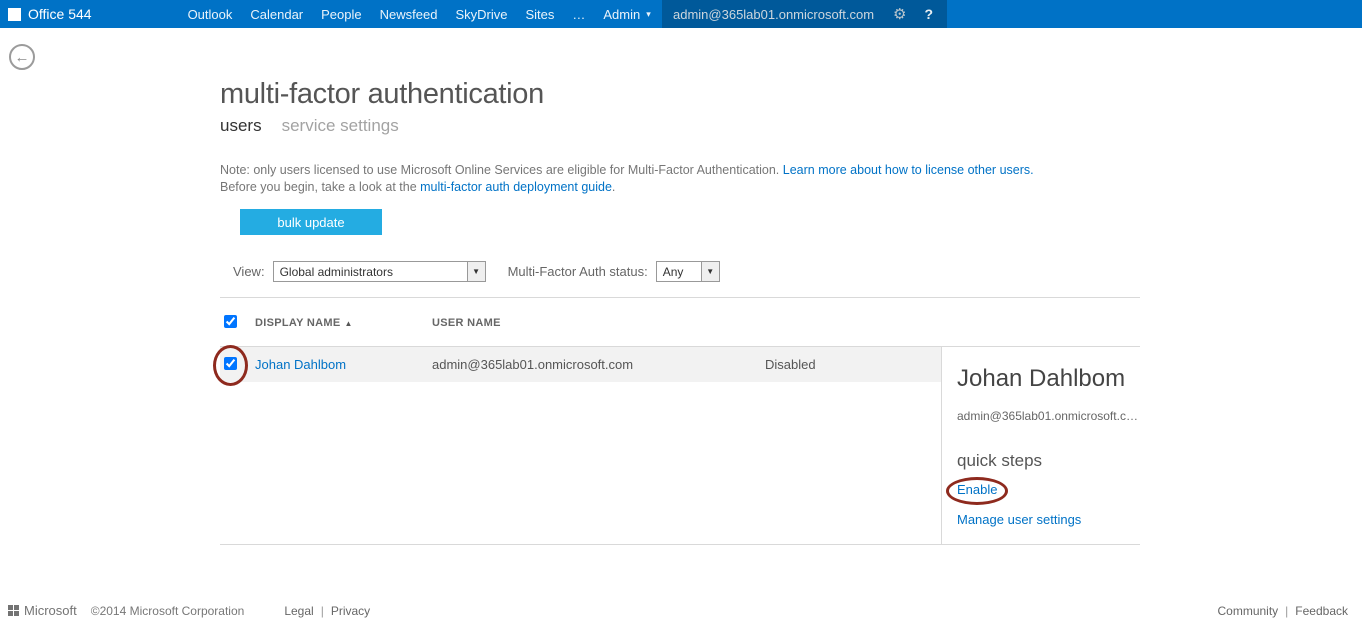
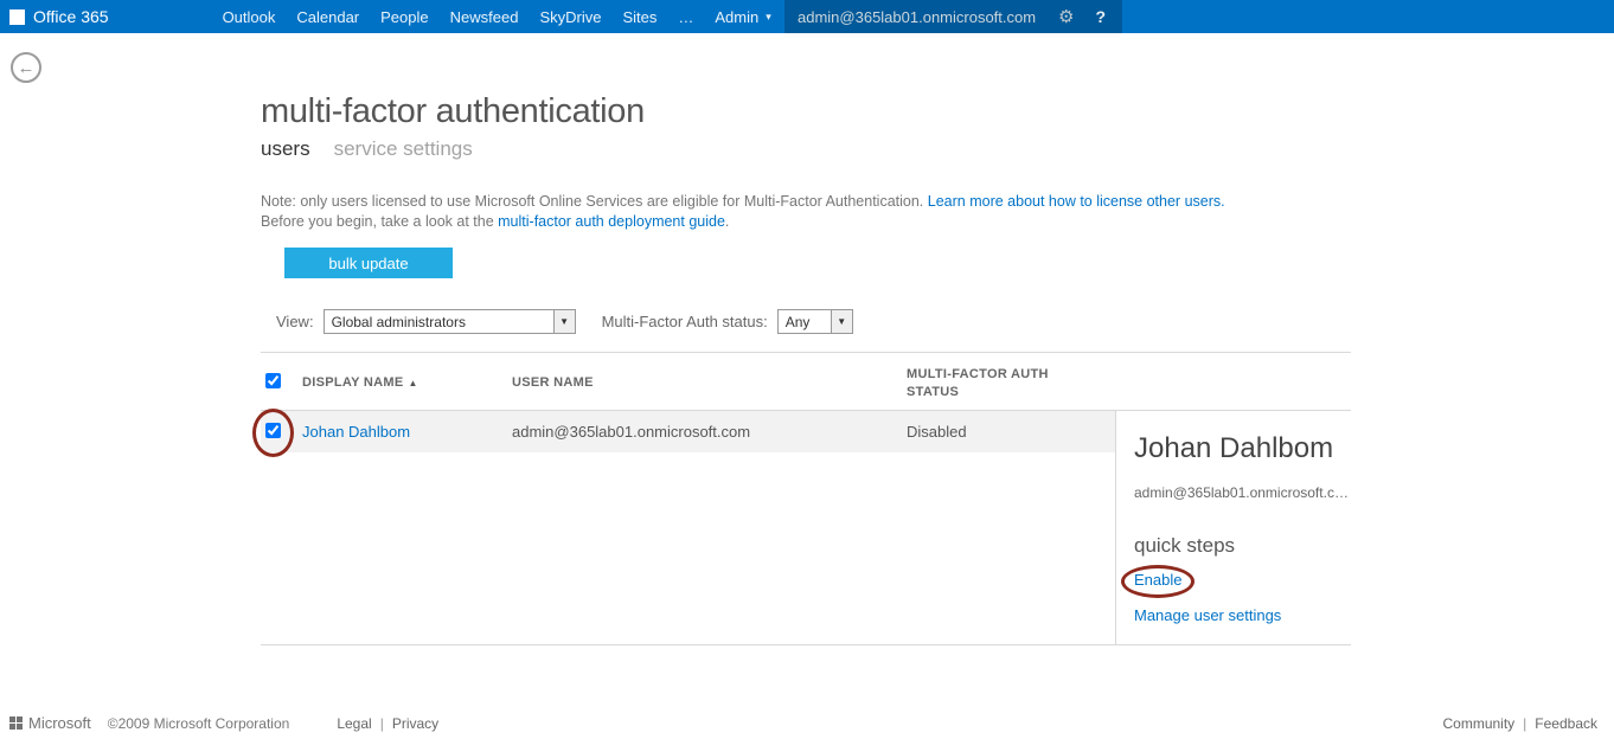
- Office 544
+ Office 365
  Outlook
  Calendar
  People
  Newsfeed
  SkyDrive
  Sites
  …
  Admin
  ▾
  admin@365lab01.onmicrosoft.com
  ⚙
  ?
  ←
  multi-factor authentication
  users
  service settings
  Note: only users licensed to use Microsoft Online Services are eligible for Multi-Factor Authentication. Learn more about how to license other users.
  Before you begin, take a look at the multi-factor auth deployment guide.
  bulk update
  View:
  Global administrators
  ▼
  Multi-Factor Auth status:
  Any
  ▼
  DISPLAY NAME ▲
  USER NAME
+ MULTI-FACTOR AUTH STATUS
  Johan Dahlbom
  admin@365lab01.onmicrosoft.com
  Disabled
  Johan Dahlbom
  admin@365lab01.onmicrosoft.com
  quick steps
  Enable
  Manage user settings
  Microsoft
- ©2014 Microsoft Corporation
+ ©2009 Microsoft Corporation
  Legal
  |
  Privacy
  Community
  |
  Feedback
